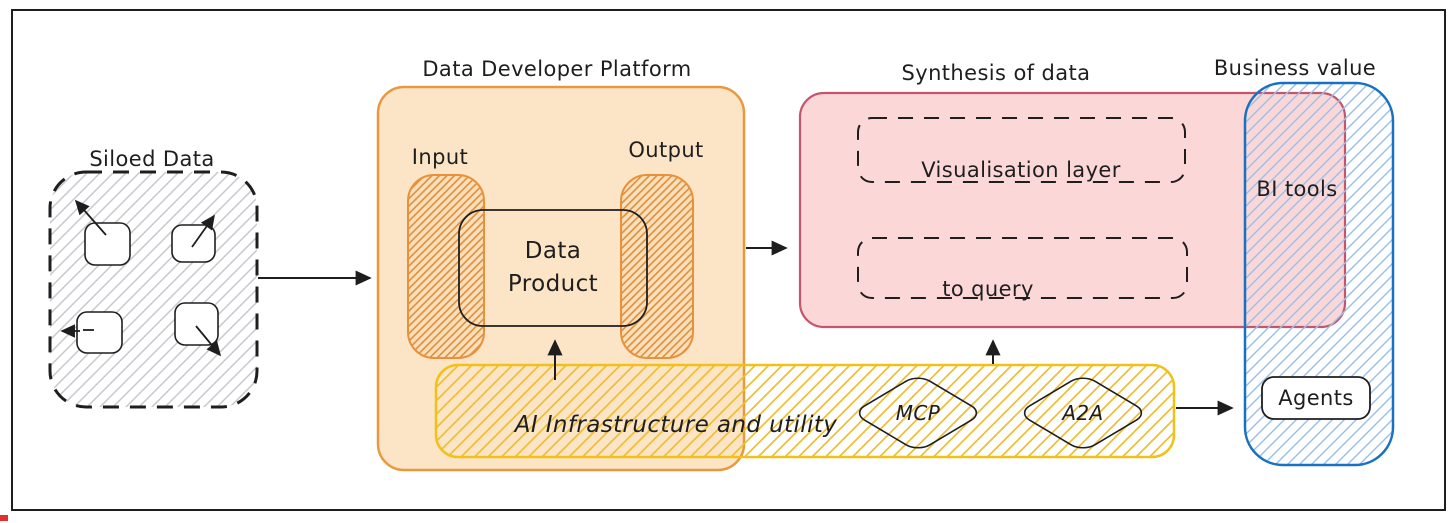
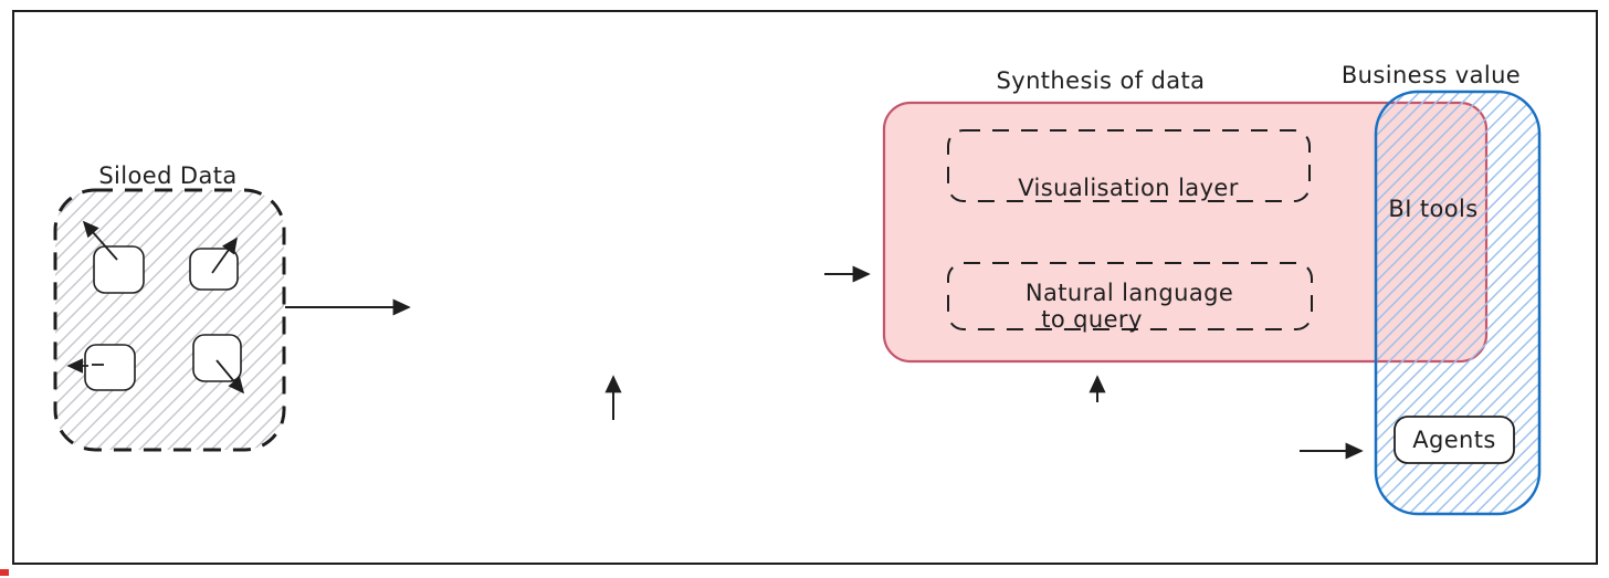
  Siloed Data
- Data Developer Platform
- Input
- Output
- Data
- Product
  Synthesis of data
  Visualisation layer
+ Natural language
  to query
- AI Infrastructure and utility
- MCP
- A2A
  Business value
  BI tools
  Agents
